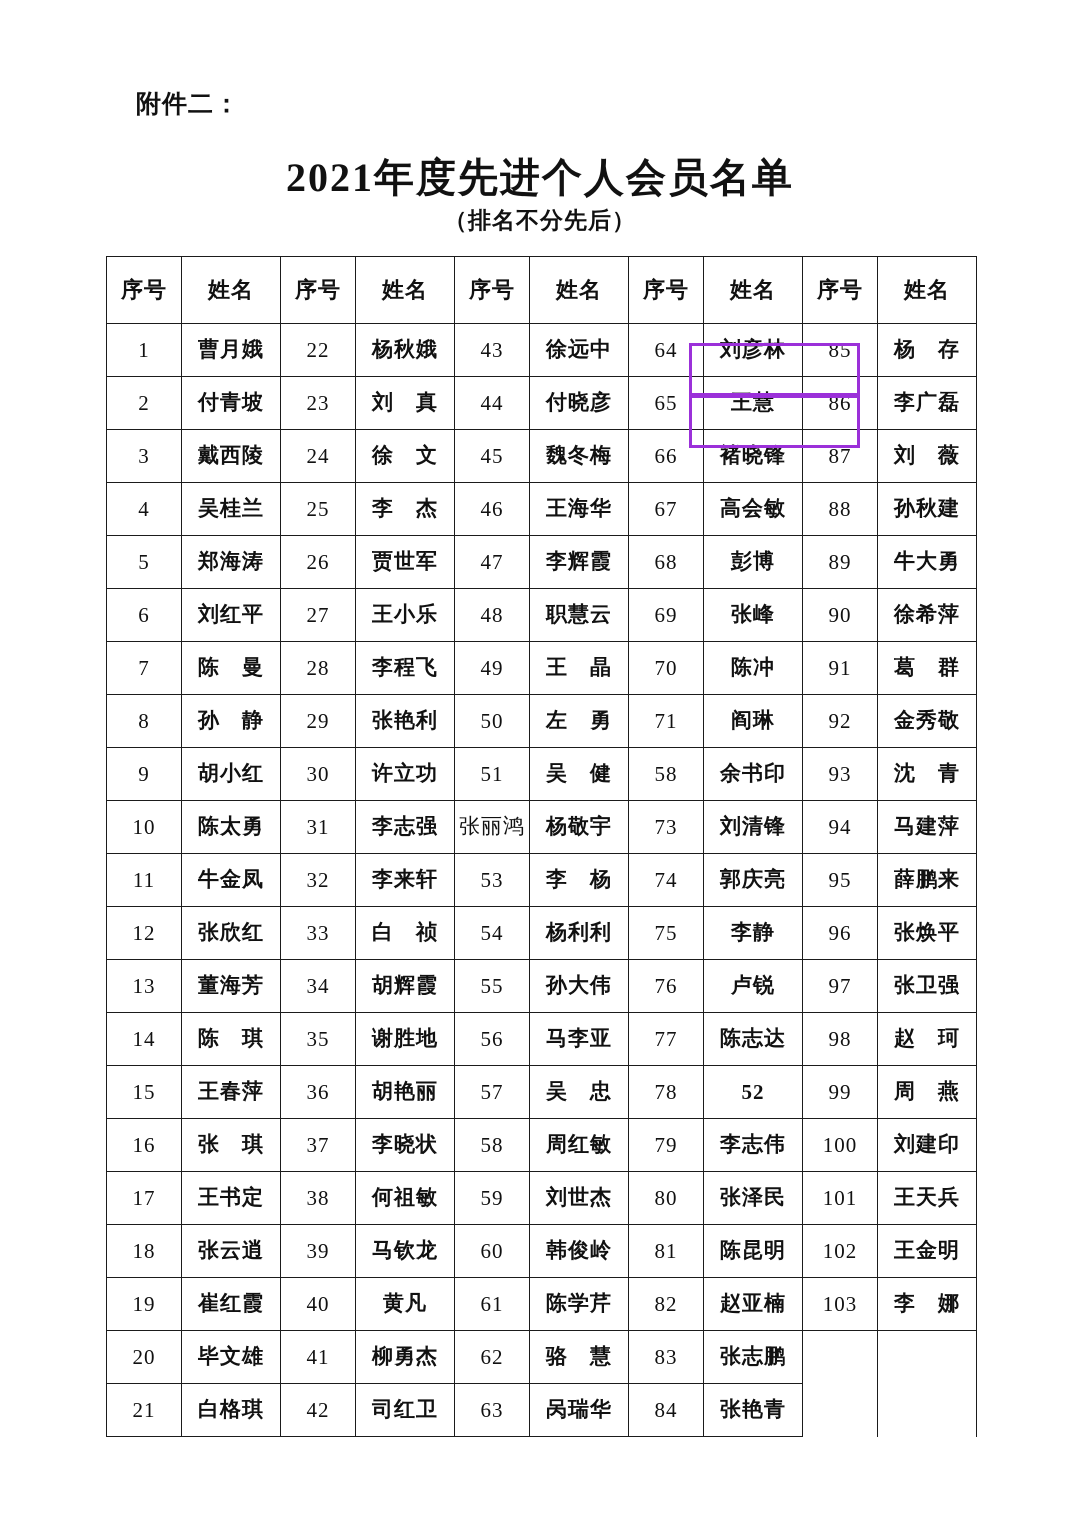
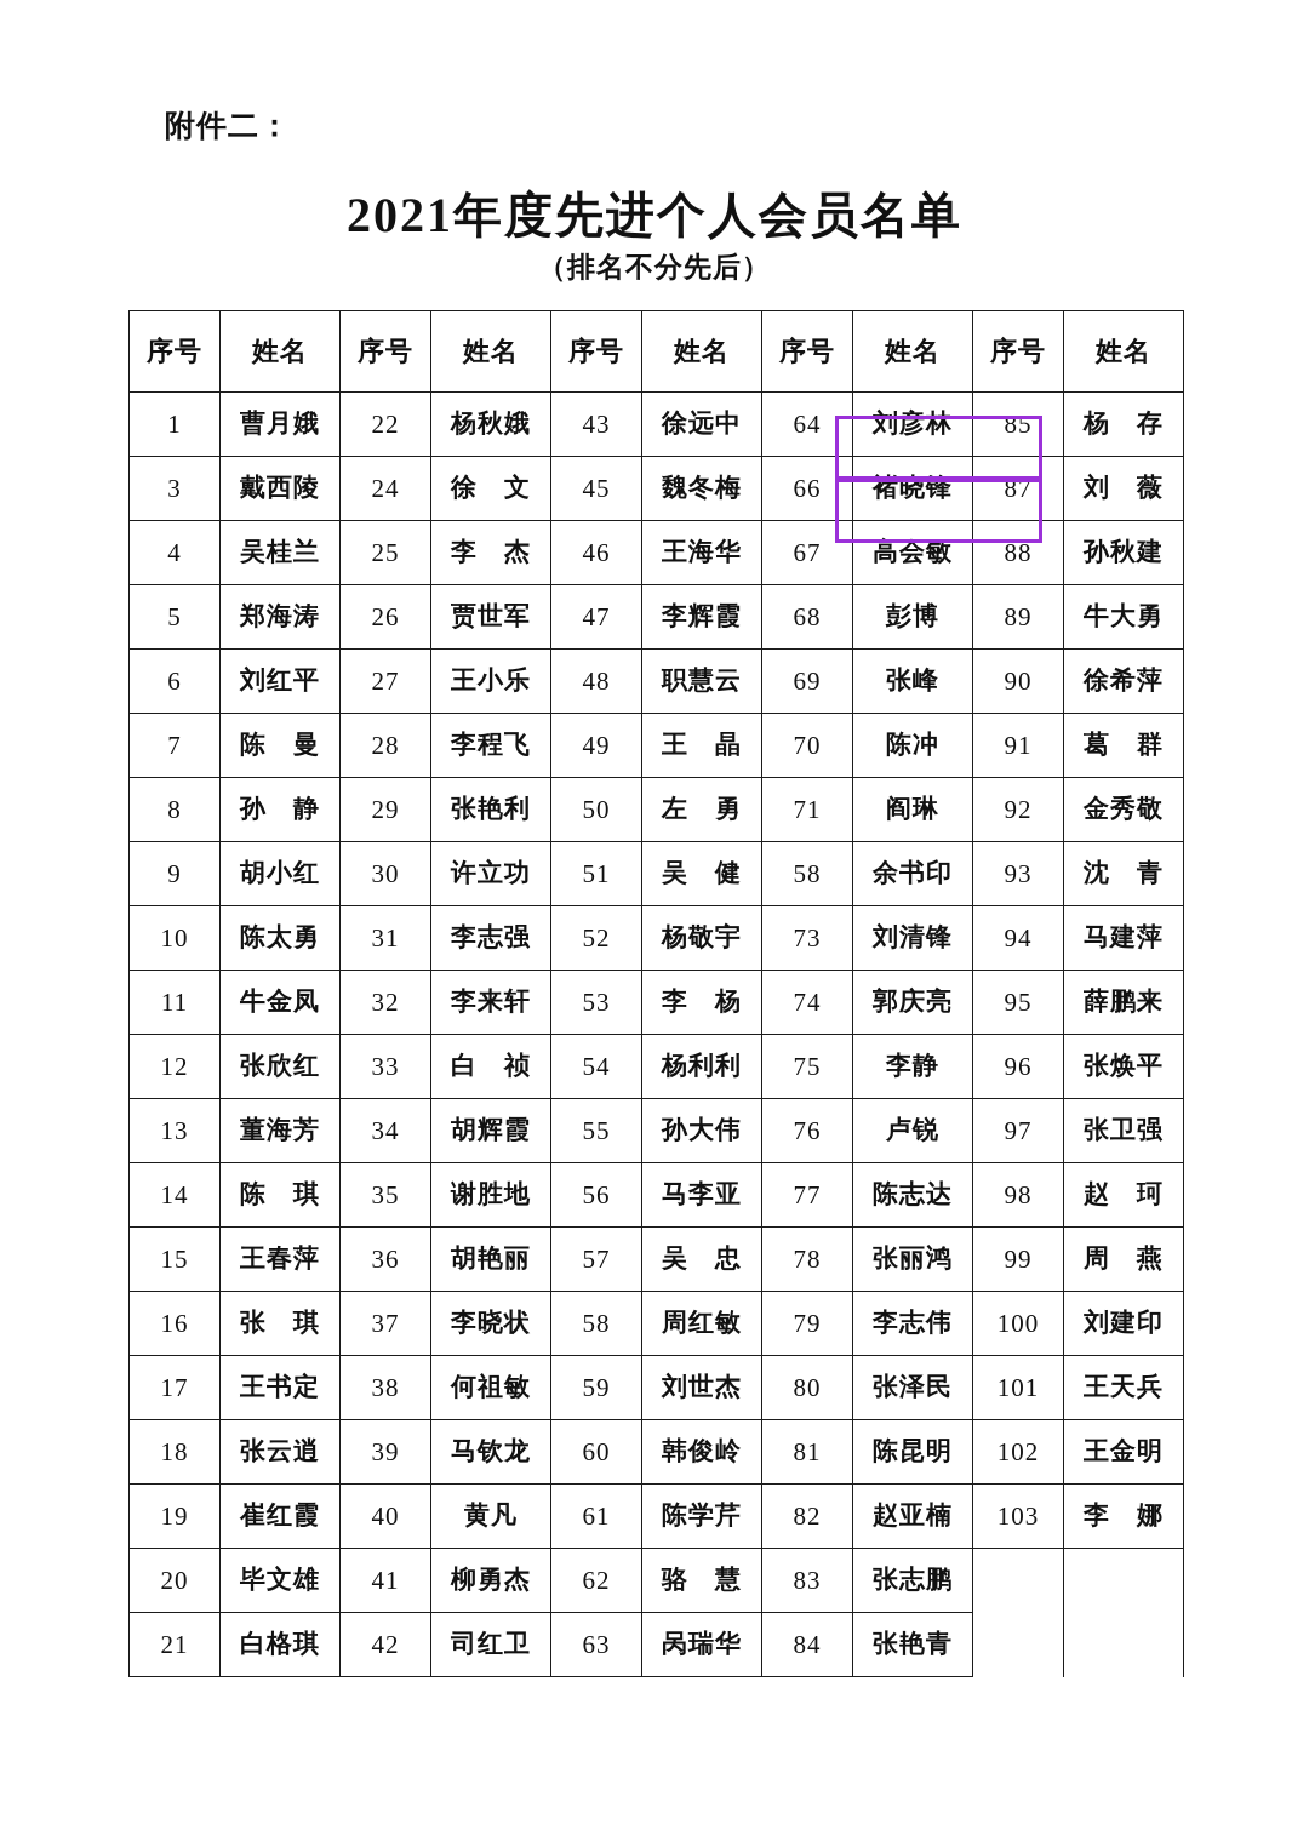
  附件二：
  2021年度先进个人会员名单
  （排名不分先后）
  序号	姓名	序号	姓名	序号	姓名	序号	姓名	序号	姓名
  1	曹月娥	22	杨秋娥	43	徐远中	64	刘彦林	85	杨 存
- 2	付青坡	23	刘 真	44	付晓彦	65	王慧	86	李广磊
  3	戴西陵	24	徐 文	45	魏冬梅	66	褚晓锋	87	刘 薇
  4	吴桂兰	25	李 杰	46	王海华	67	高会敏	88	孙秋建
  5	郑海涛	26	贾世军	47	李辉霞	68	彭博	89	牛大勇
  6	刘红平	27	王小乐	48	职慧云	69	张峰	90	徐希萍
  7	陈 曼	28	李程飞	49	王 晶	70	陈冲	91	葛 群
  8	孙 静	29	张艳利	50	左 勇	71	阎琳	92	金秀敬
  9	胡小红	30	许立功	51	吴 健	58	余书印	93	沈 青
- 10	陈太勇	31	李志强	张丽鸿	杨敬宇	73	刘清锋	94	马建萍
+ 10	陈太勇	31	李志强	52	杨敬宇	73	刘清锋	94	马建萍
  11	牛金凤	32	李来轩	53	李 杨	74	郭庆亮	95	薛鹏来
  12	张欣红	33	白 祯	54	杨利利	75	李静	96	张焕平
  13	董海芳	34	胡辉霞	55	孙大伟	76	卢锐	97	张卫强
  14	陈 琪	35	谢胜地	56	马李亚	77	陈志达	98	赵 珂
- 15	王春萍	36	胡艳丽	57	吴 忠	78	52	99	周 燕
+ 15	王春萍	36	胡艳丽	57	吴 忠	78	张丽鸿	99	周 燕
  16	张 琪	37	李晓状	58	周红敏	79	李志伟	100	刘建印
  17	王书定	38	何祖敏	59	刘世杰	80	张泽民	101	王天兵
  18	张云逍	39	马钦龙	60	韩俊岭	81	陈昆明	102	王金明
  19	崔红霞	40	黄凡	61	陈学芹	82	赵亚楠	103	李 娜
  20	毕文雄	41	柳勇杰	62	骆 慧	83	张志鹏
  21	白格琪	42	司红卫	63	呙瑞华	84	张艳青
